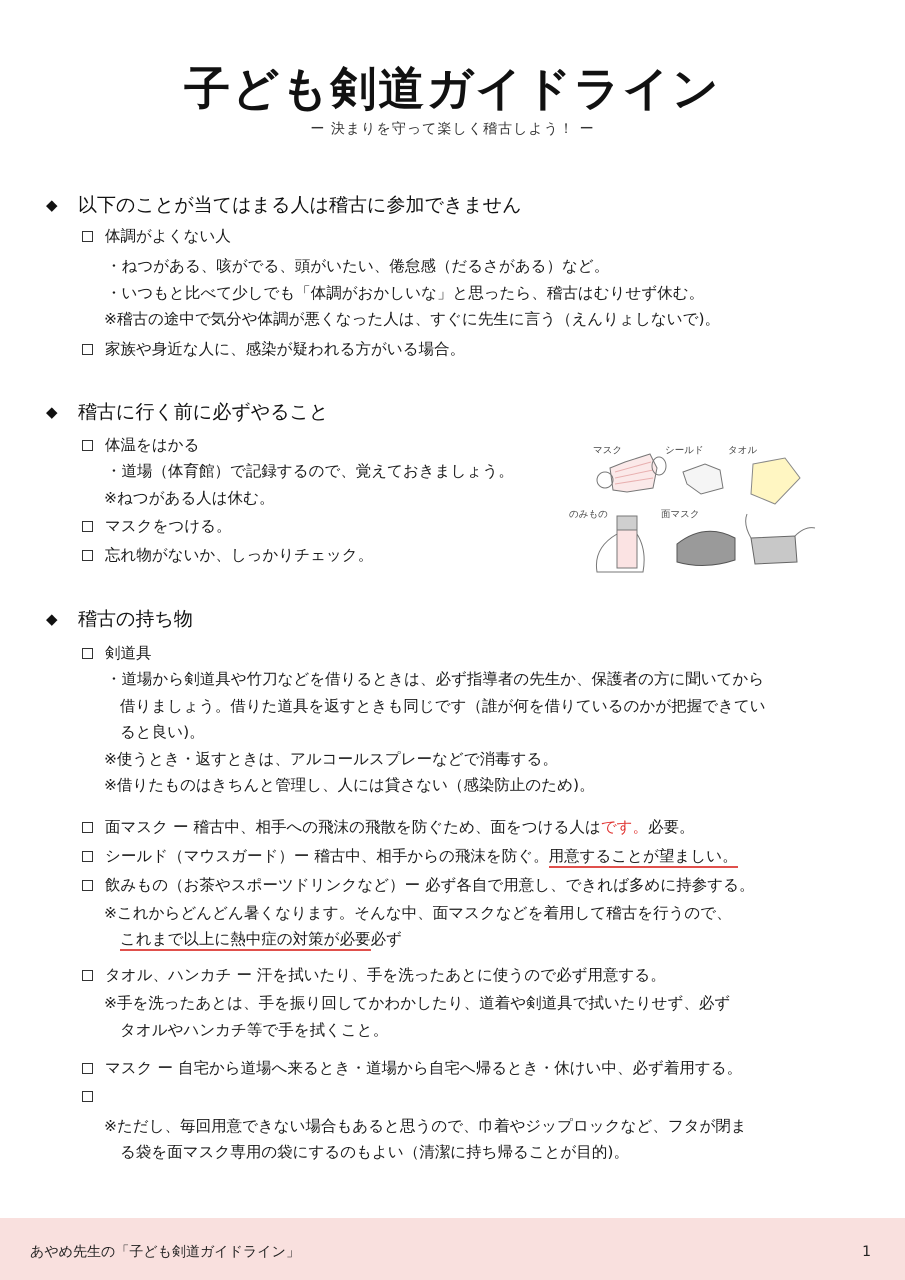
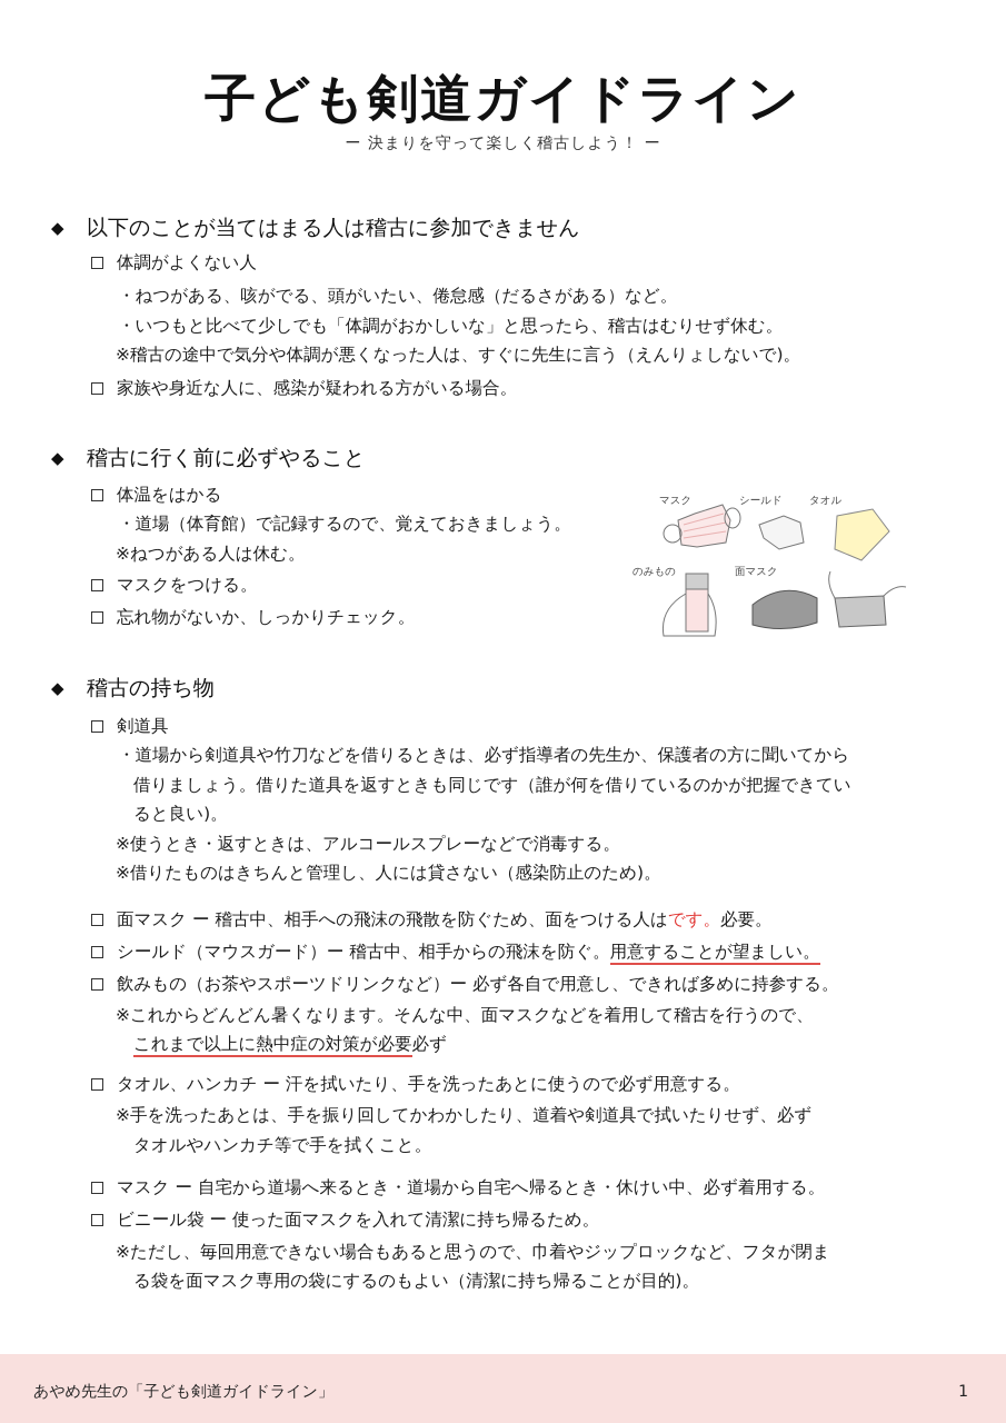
  子ども剣道ガイドライン
  ー 決まりを守って楽しく稽古しよう！ ー
  ◆
  以下のことが当てはまる人は稽古に参加できません
  体調がよくない人
  ・ねつがある、咳がでる、頭がいたい、倦怠感（だるさがある）など。
  ・いつもと比べて少しでも「体調がおかしいな」と思ったら、稽古はむりせず休む。
  ※稽古の途中で気分や体調が悪くなった人は、すぐに先生に言う（えんりょしないで)。
  家族や身近な人に、感染が疑われる方がいる場合。
  ◆
  稽古に行く前に必ずやること
  体温をはかる
  ・道場（体育館）で記録するので、覚えておきましょう。
  ※ねつがある人は休む。
  マスクをつける。
  忘れ物がないか、しっかりチェック。
  マスク
  シールド
  タオル
  のみもの
  面マスク
  ◆
  稽古の持ち物
  剣道具
  ・道場から剣道具や竹刀などを借りるときは、必ず指導者の先生か、保護者の方に聞いてから
  借りましょう。借りた道具を返すときも同じです（誰が何を借りているのかが把握できてい
  ると良い)。
  ※使うとき・返すときは、アルコールスプレーなどで消毒する。
  ※借りたものはきちんと管理し、人には貸さない（感染防止のため)。
  面マスク ー 稽古中、相手への飛沫の飛散を防ぐため、面をつける人はです。必要。
  シールド（マウスガード）ー 稽古中、相手からの飛沫を防ぐ。用意することが望ましい。
  飲みもの（お茶やスポーツドリンクなど）ー 必ず各自で用意し、できれば多めに持参する。
  ※これからどんどん暑くなります。そんな中、面マスクなどを着用して稽古を行うので、
  これまで以上に熱中症の対策が必要必ず
  タオル、ハンカチ ー 汗を拭いたり、手を洗ったあとに使うので必ず用意する。
  ※手を洗ったあとは、手を振り回してかわかしたり、道着や剣道具で拭いたりせず、必ず
  タオルやハンカチ等で手を拭くこと。
  マスク ー 自宅から道場へ来るとき・道場から自宅へ帰るとき・休けい中、必ず着用する。
+ ビニール袋 ー 使った面マスクを入れて清潔に持ち帰るため。
  ※ただし、毎回用意できない場合もあると思うので、巾着やジップロックなど、フタが閉ま
  る袋を面マスク専用の袋にするのもよい（清潔に持ち帰ることが目的)。
  あやめ先生の「子ども剣道ガイドライン」
  1
